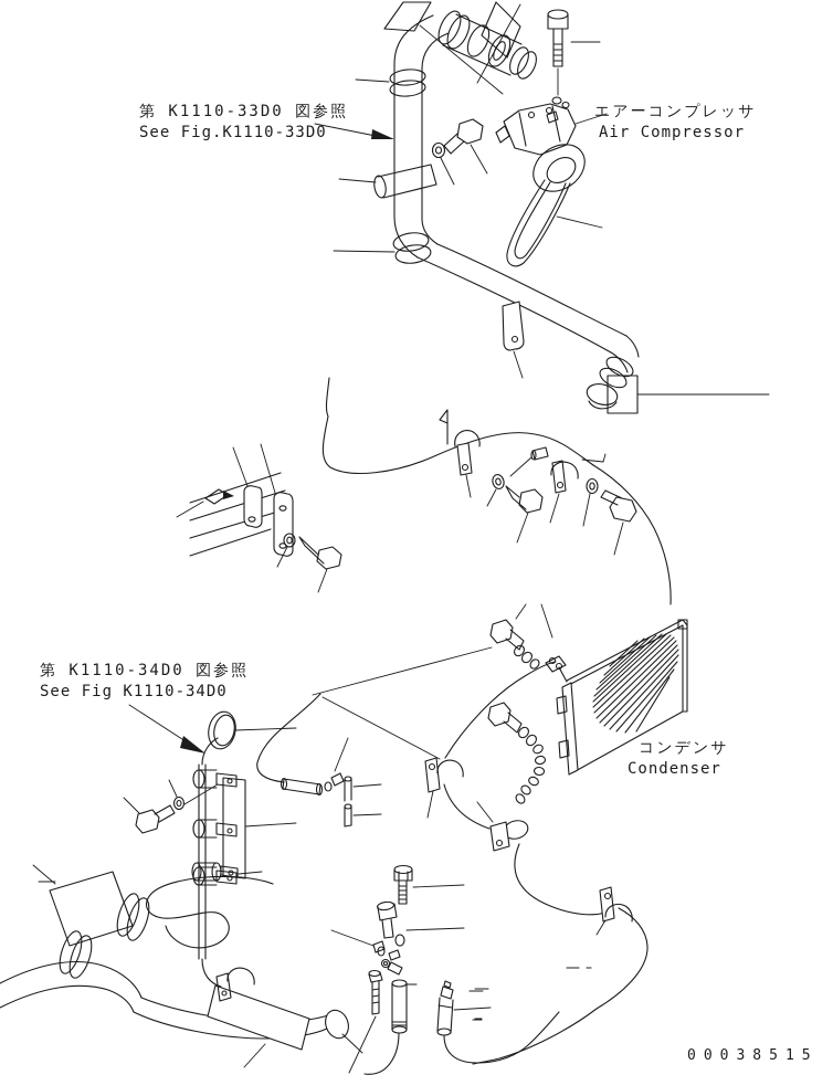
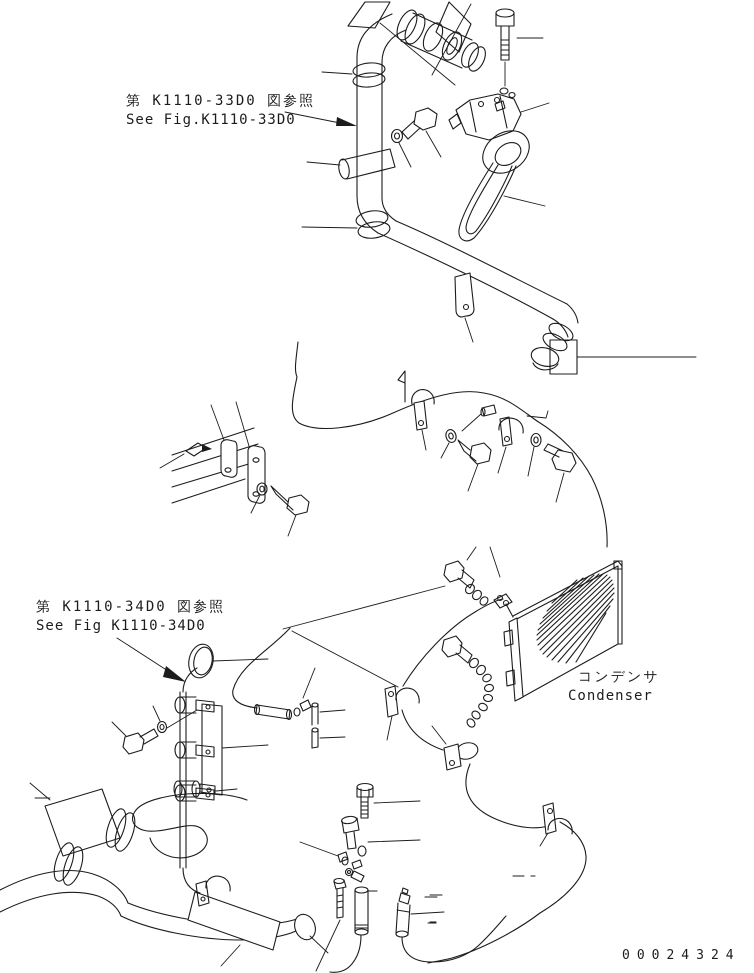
  第 K1110-33D0 図参照
  See Fig.K1110-33D0
- エアーコンプレッサ
- Air Compressor
  第 K1110-34D0 図参照
  See Fig K1110-34D0
  コンデンサ
  Condenser
- 00038515
+ 00024324
